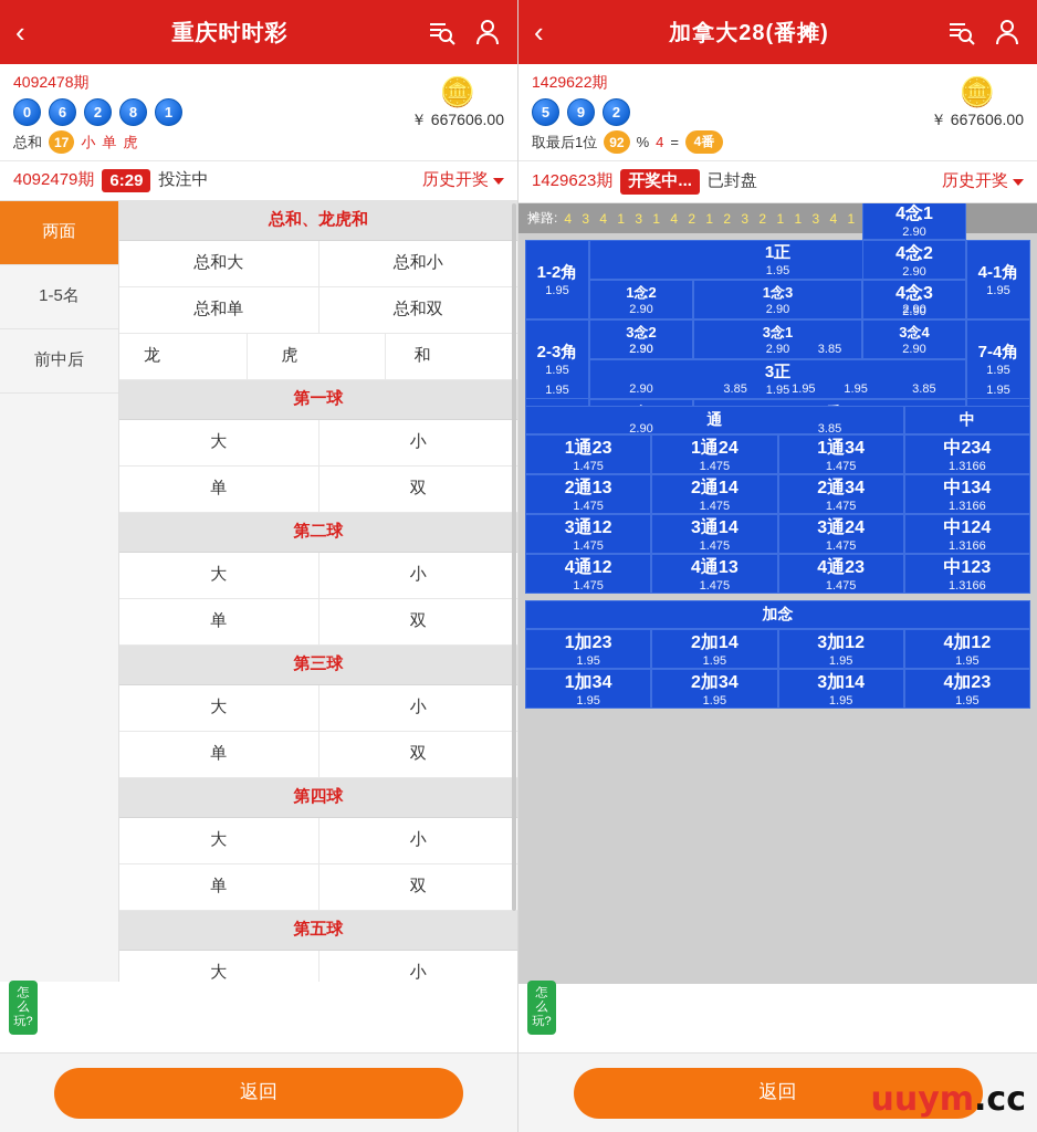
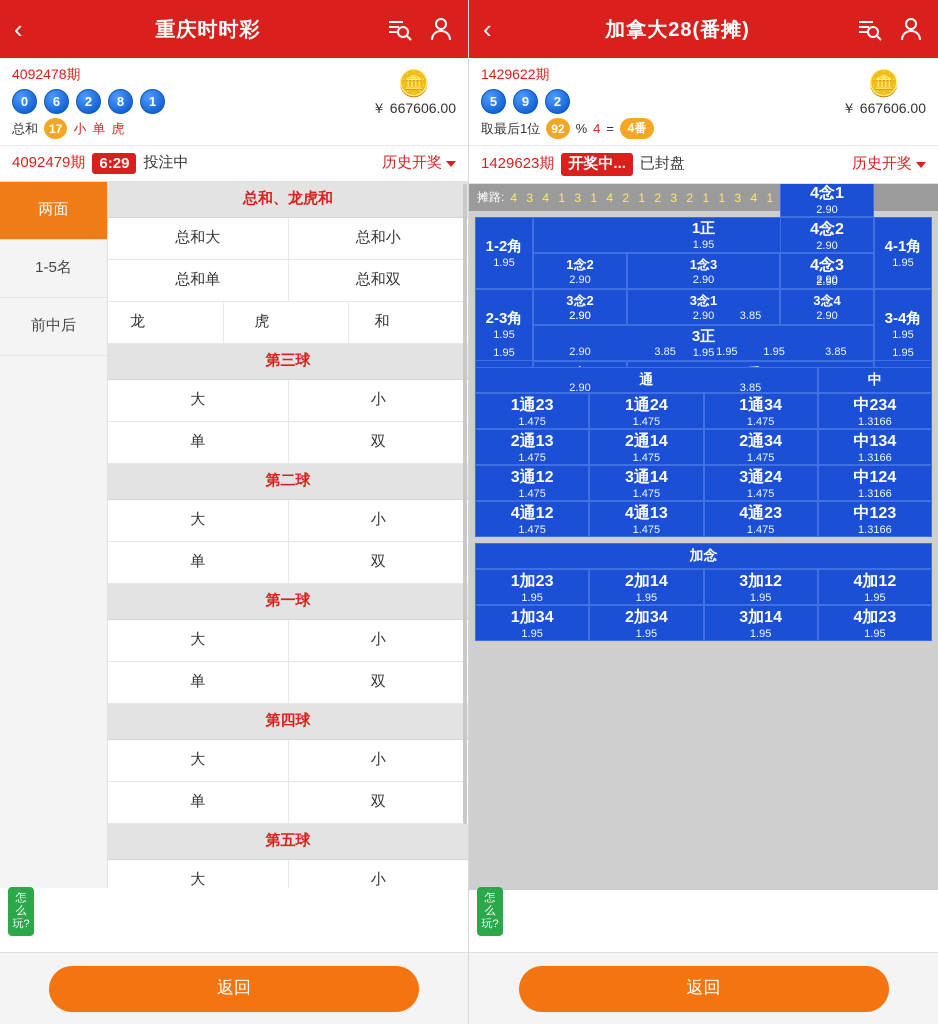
  ‹
  重庆时时彩
  4092478期
  0
  6
  2
  8
  1
  总和
  17
  小
  单
  虎
  🪙
  ￥ 667606.00
  4092479期
  6:29
  投注中
  历史开奖
  两面
  1-5名
  前中后
  总和、龙虎和
  总和大
  总和小
  总和单
  总和双
  龙
  虎
  和
- 第一球
+ 第三球
  大
  小
  单
  双
  第二球
  大
  小
  单
  双
- 第三球
+ 第一球
  大
  小
  单
  双
  第四球
  大
  小
  单
  双
  第五球
  大
  小
  怎么玩?
  返回
  ‹
  加拿大28(番摊)
  1429622期
  5
  9
  2
  取最后1位
  92
  %
  4
  =
  4番
  🪙
  ￥ 667606.00
  1429623期
  开奖中...
  已封盘
  历史开奖
  摊路:
  4 3 4 1 3 1 4 2 1 2 3 2 1 1 3 4 1
  1-2角
  1.95
  1正
  1.95
  4-1角
  1.95
  1念2
  2.90
  1念3
  2.90
  2.90
  1.95
  1.95
  2.90
  3.85
  2.90
  3.85
  1.95
  1.95
  3.85
  2.90
  3.85
  4念1
  2.90
  4念2
  2.90
  4念3
  2-3角
  1.95
  3念2
  3念1
  2.90
  3念4
  2.90
- 7-4角
+ 3-4角
  1.95
  3正
  1.95
  通
  中
  1通23
  1.475
  1通24
  1.475
  1通34
  1.475
  中234
  1.3166
  2通13
  1.475
  2通14
  1.475
  2通34
  1.475
  中134
  1.3166
  3通12
  1.475
  3通14
  1.475
  3通24
  1.475
  中124
  1.3166
  4通12
  1.475
  4通13
  1.475
  4通23
  1.475
  中123
  1.3166
  加念
  1加23
  1.95
  2加14
  1.95
  3加12
  1.95
  4加12
  1.95
  1加34
  1.95
  2加34
  1.95
  3加14
  1.95
  4加23
  1.95
  怎么玩?
  返回
- uuym.cc
